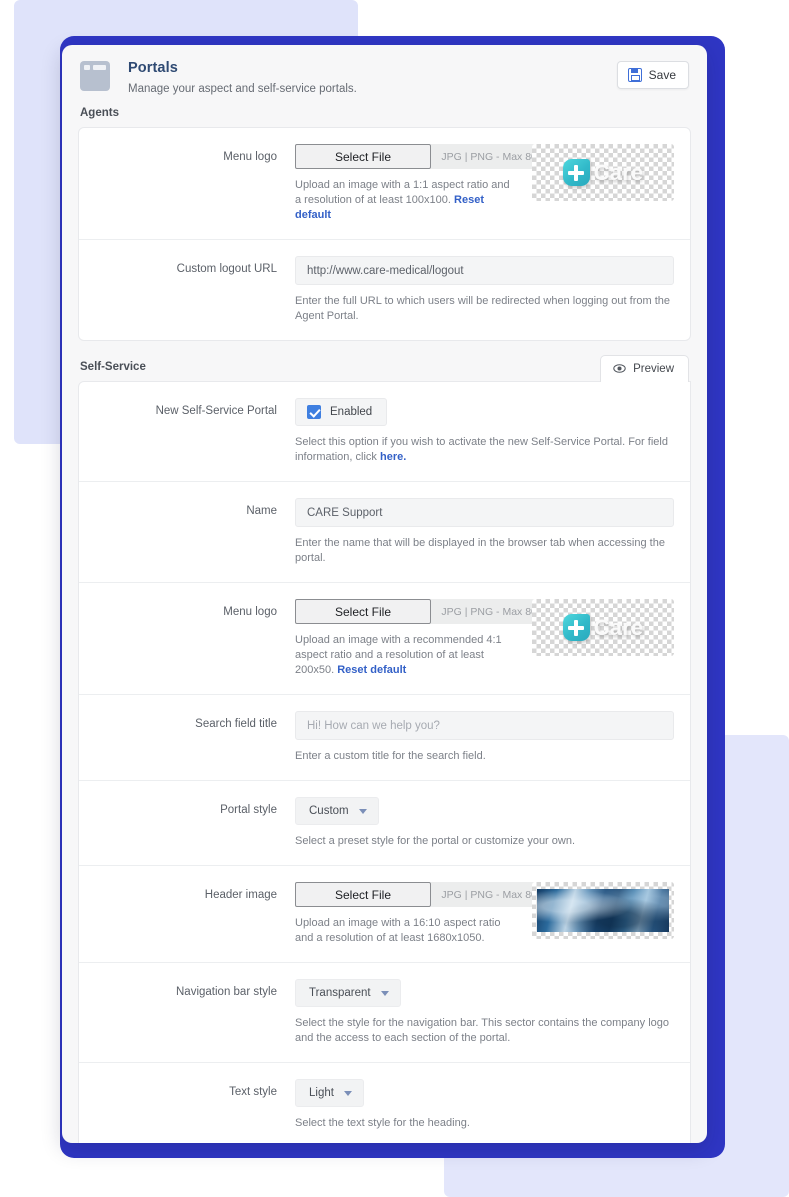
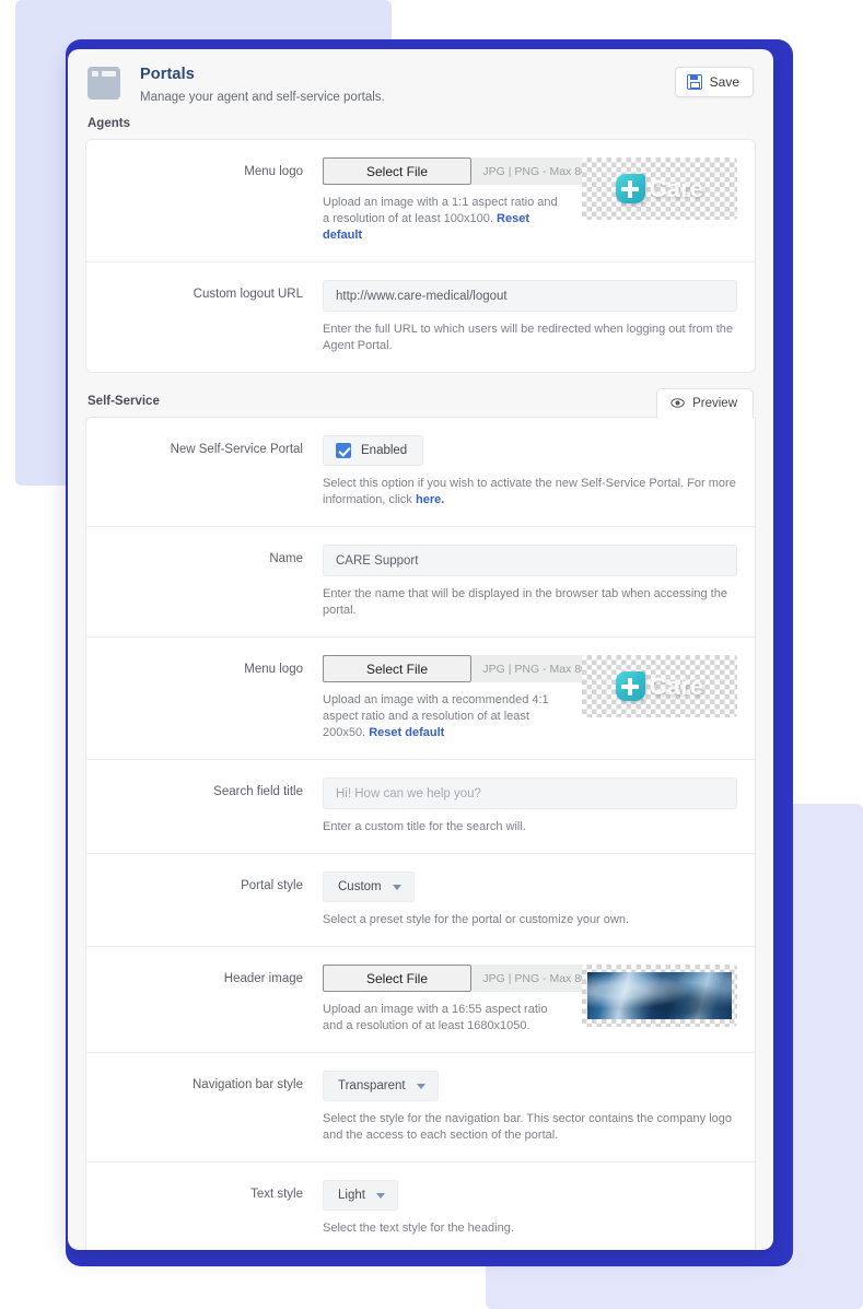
  Portals
- Manage your aspect and self-service portals.
+ Manage your agent and self-service portals.
  Save
  Agents
  Menu logo
  Select File
  JPG | PNG - Max 8
  Upload an image with a 1:1 aspect ratio and a resolution of at least 100x100. Reset default
  Care
  Custom logout URL
  http://www.care-medical/logout
  Enter the full URL to which users will be redirected when logging out from the Agent Portal.
  Self-Service
  Preview
  New Self-Service Portal
  Enabled
- Select this option if you wish to activate the new Self-Service Portal. For field information, click here.
+ Select this option if you wish to activate the new Self-Service Portal. For more information, click here.
  Name
  CARE Support
  Enter the name that will be displayed in the browser tab when accessing the portal.
  Menu logo
  Select File
  JPG | PNG - Max 8
  Upload an image with a recommended 4:1 aspect ratio and a resolution of at least 200x50. Reset default
  Care
  Search field title
  Hi! How can we help you?
- Enter a custom title for the search field.
+ Enter a custom title for the search will.
  Portal style
  Custom
  Select a preset style for the portal or customize your own.
  Header image
  Select File
  JPG | PNG - Max 8
- Upload an image with a 16:10 aspect ratio and a resolution of at least 1680x1050.
+ Upload an image with a 16:55 aspect ratio and a resolution of at least 1680x1050.
  Navigation bar style
  Transparent
  Select the style for the navigation bar. This sector contains the company logo and the access to each section of the portal.
  Text style
  Light
  Select the text style for the heading.
